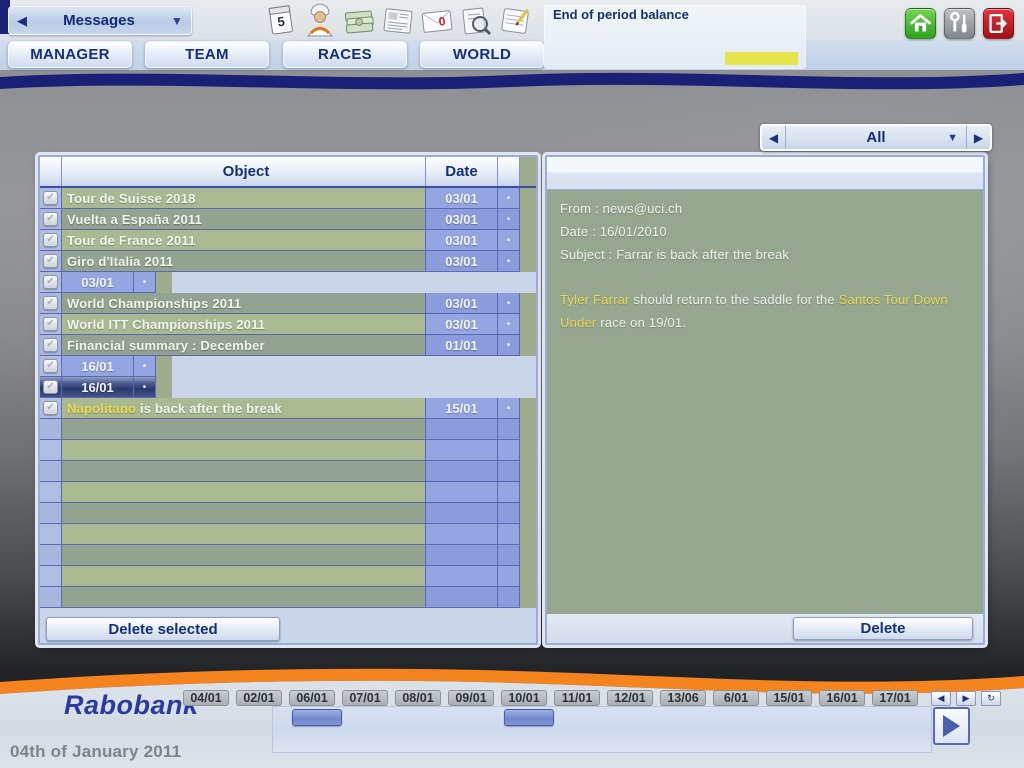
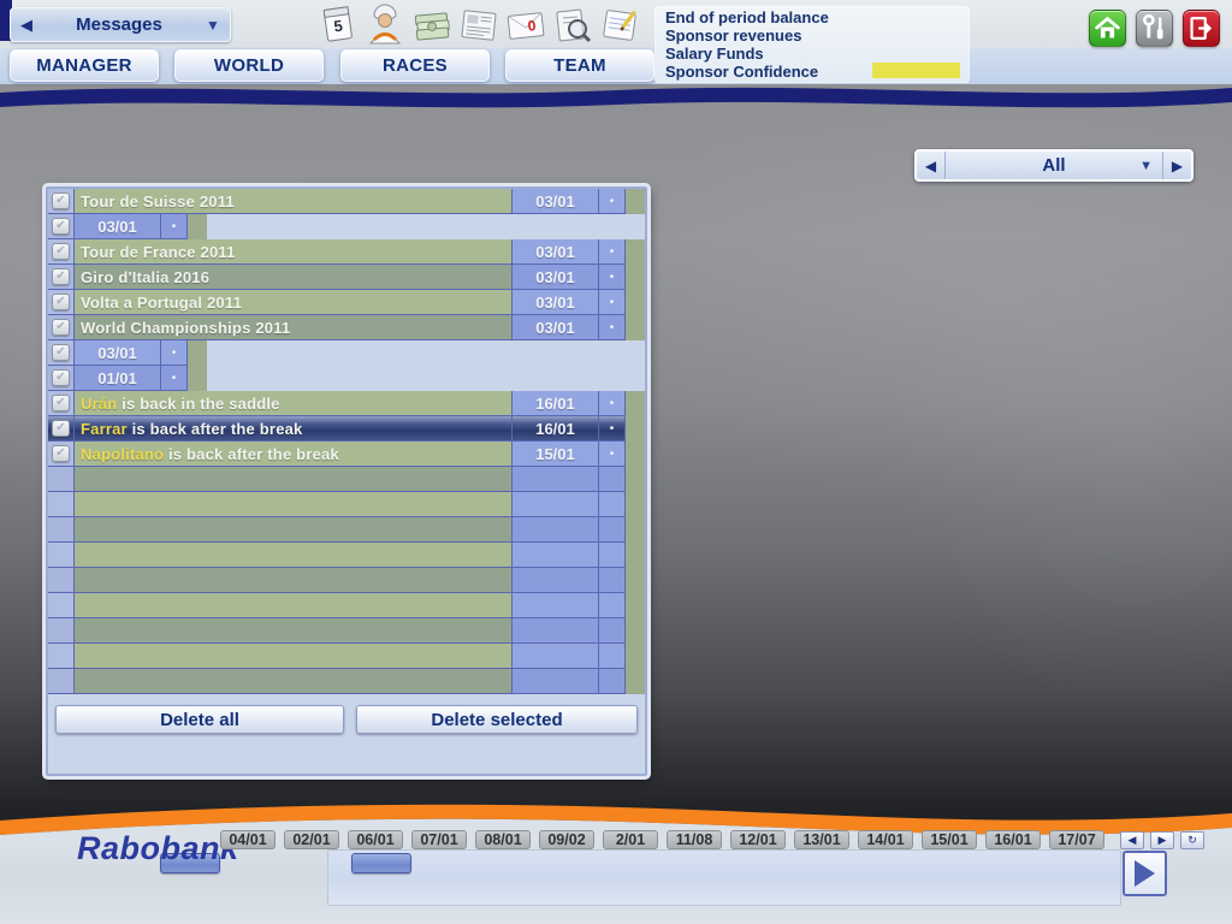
  ◀
  Messages
  ▼
  End of period balance
+ Sponsor revenues
+ Salary Funds
+ Sponsor Confidence
  MANAGER
- TEAM
+ WORLD
  RACES
- WORLD
+ TEAM
  ◀
  All
  ▼
  ▶
- Object
- Date
  ✔
- Tour de Suisse 2018
+ Tour de Suisse 2011
  03/01
  •
  ✔
- Vuelta a España 2011
  03/01
  •
  ✔
  Tour de France 2011
  03/01
  •
  ✔
- Giro d'Italia 2011
+ Giro d'Italia 2016
  03/01
  •
  ✔
+ Volta a Portugal 2011
  03/01
  •
  ✔
  World Championships 2011
  03/01
  •
  ✔
- World ITT Championships 2011
  03/01
  •
  ✔
- Financial summary : December
  01/01
  •
  ✔
+ Urán is back in the saddle
  16/01
  •
  ✔
+ Farrar is back after the break
  16/01
  •
  ✔
  Napolitano is back after the break
  15/01
  •
+ Delete all
  Delete selected
- From : news@uci.ch
- Date : 16/01/2010
- Subject : Farrar is back after the break
- Tyler Farrar should return to the saddle for the Santos Tour Down Under race on 19/01.
- Delete
  Raboban
  04/01
  02/01
  06/01
  07/01
  08/01
- 09/01
+ 09/02
- 10/01
+ 2/01
- 11/01
+ 11/08
  12/01
- 13/06
+ 13/01
- 6/01
+ 14/01
  15/01
  16/01
- 17/01
+ 17/07
  ◀
  ▶
  ↻
- 04th of January 2011
